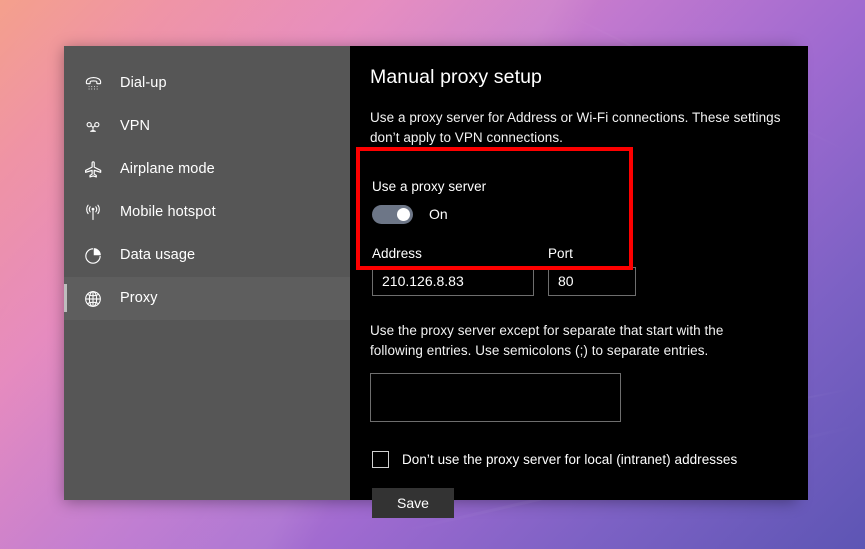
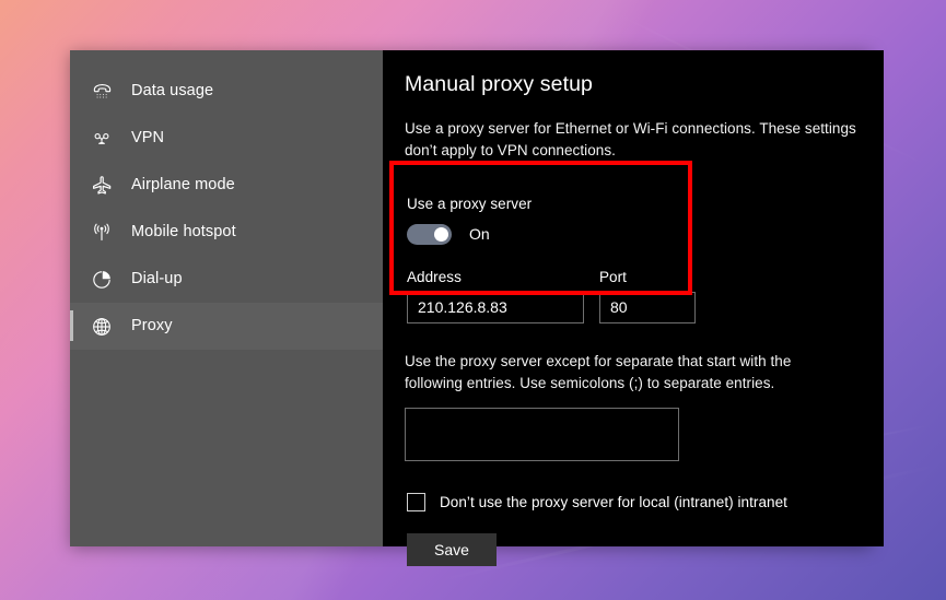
- Dial-up
+ Data usage
  VPN
  Airplane mode
  Mobile hotspot
- Data usage
+ Dial-up
  Proxy
  Manual proxy setup
- Use a proxy server for Address or Wi-Fi connections. These settings don’t apply to VPN connections.
+ Use a proxy server for Ethernet or Wi-Fi connections. These settings don’t apply to VPN connections.
  Use a proxy server
  On
  Address
  210.126.8.83
  Port
  80
  Use the proxy server except for separate that start with the following entries. Use semicolons (;) to separate entries.
- Don’t use the proxy server for local (intranet) addresses
+ Don’t use the proxy server for local (intranet) intranet
  Save
